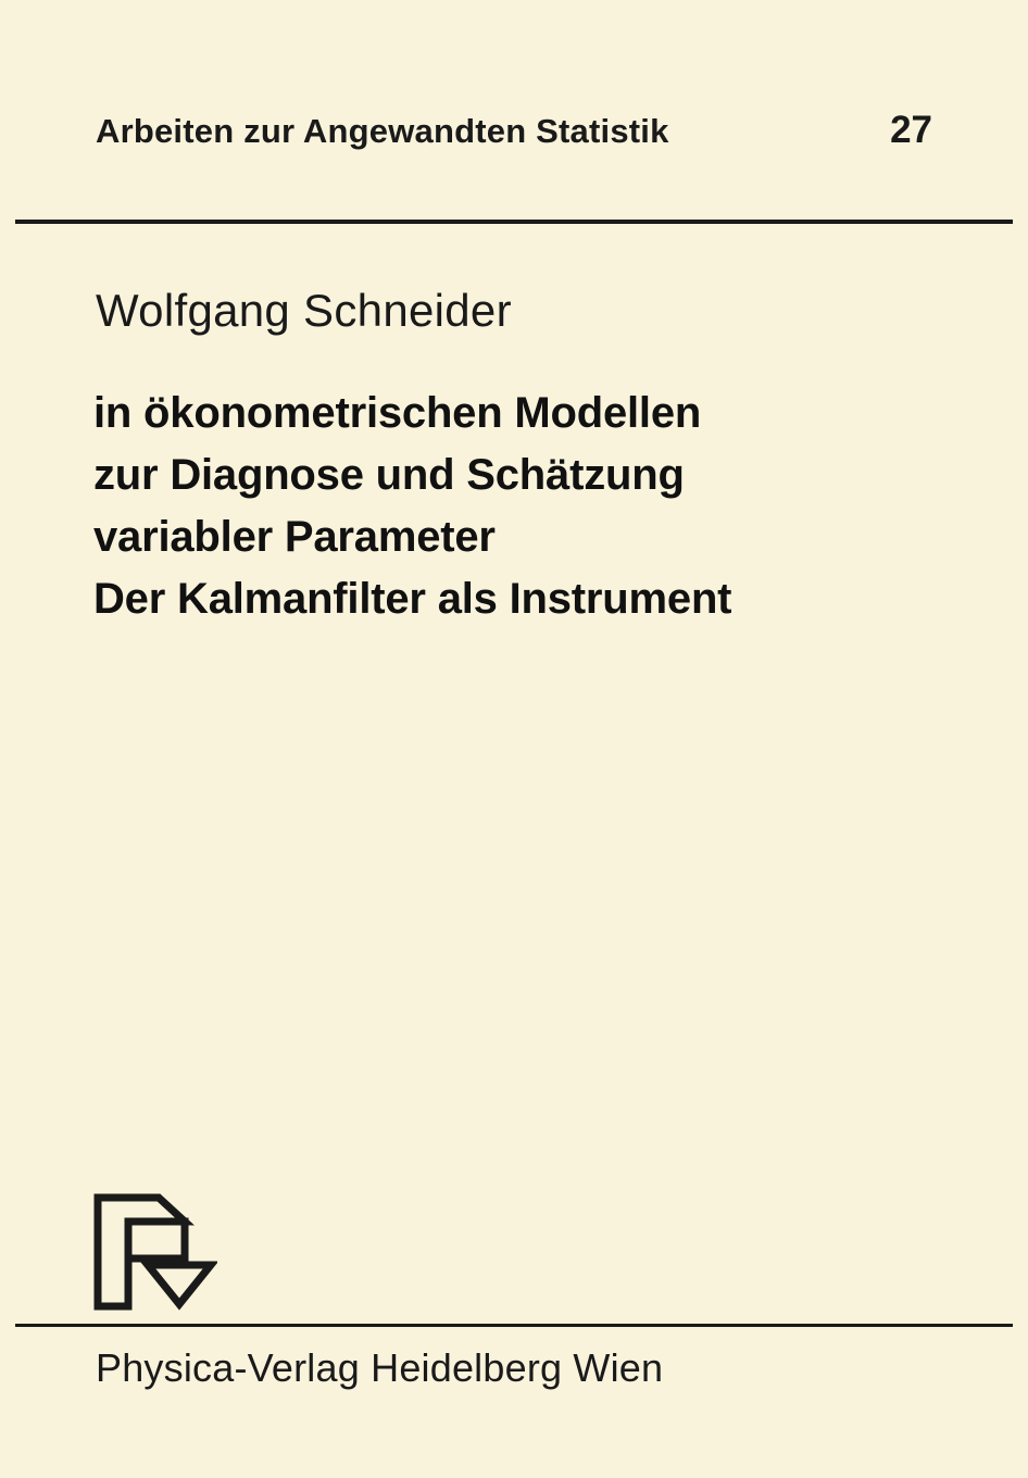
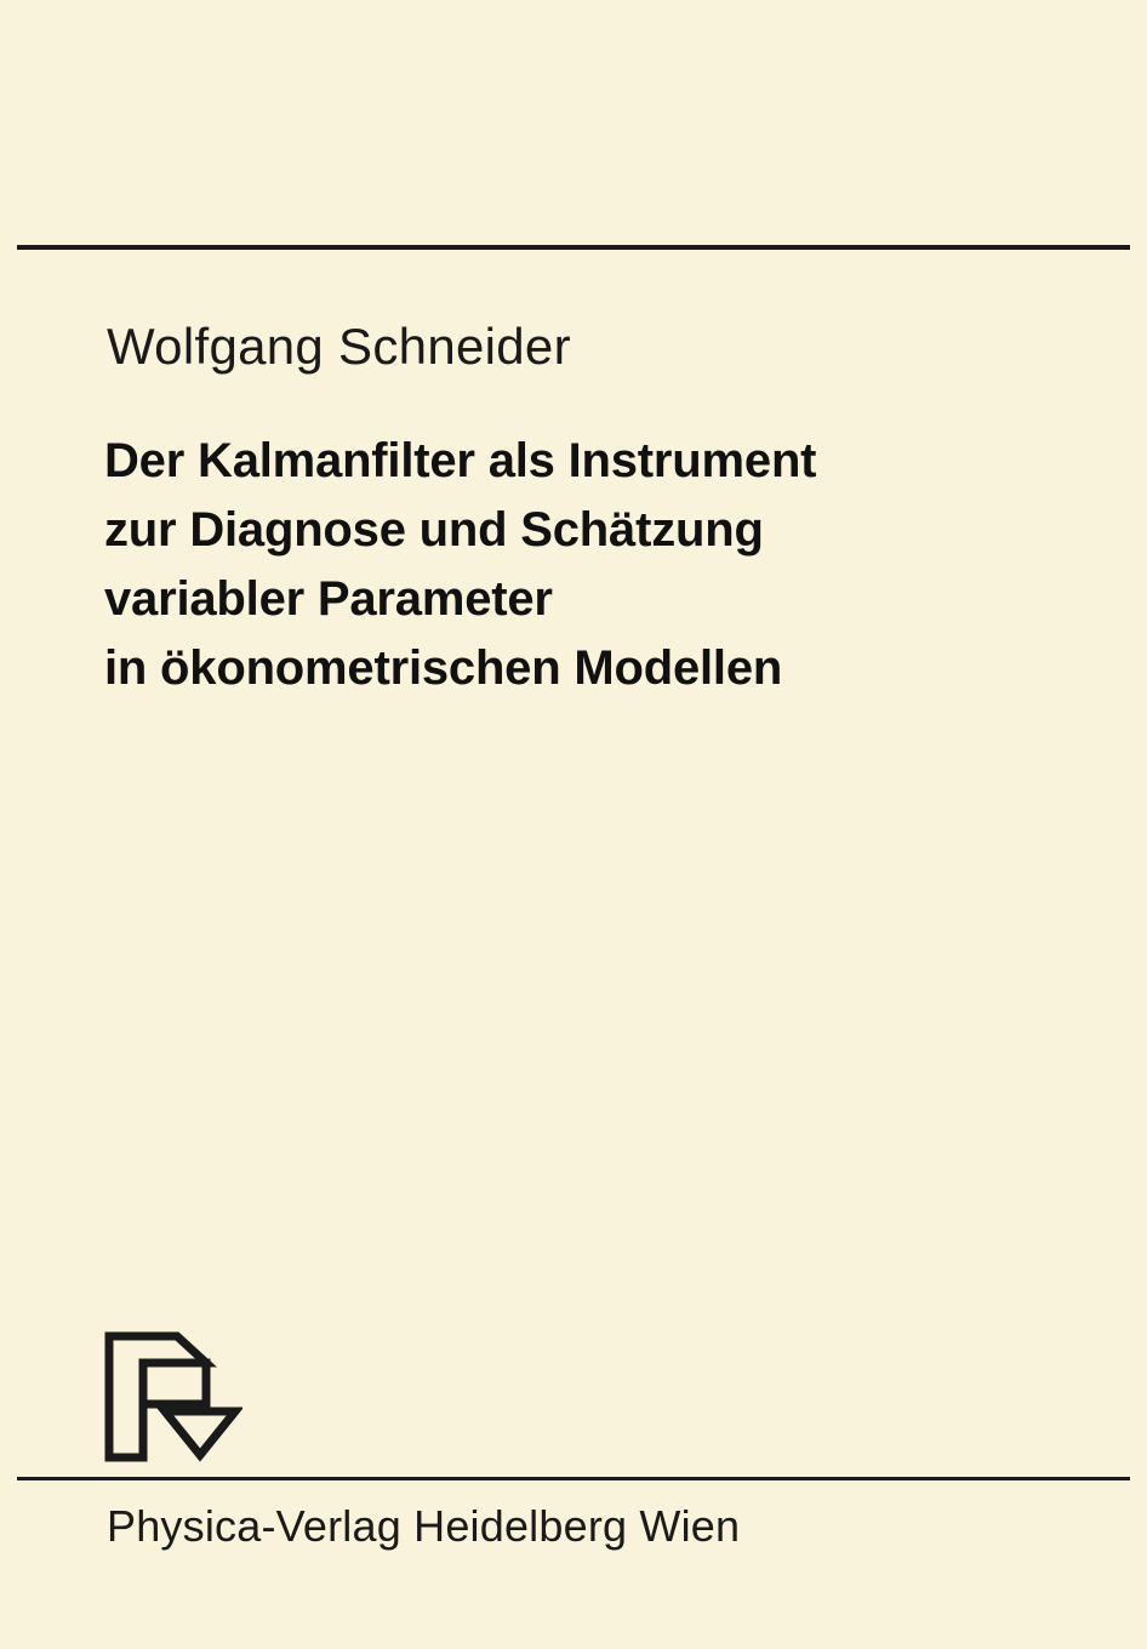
- Arbeiten zur Angewandten Statistik
- 27
  Wolfgang Schneider
- in ökonometrischen Modellen
+ Der Kalmanfilter als Instrument
  zur Diagnose und Schätzung
  variabler Parameter
- Der Kalmanfilter als Instrument
+ in ökonometrischen Modellen
  Physica-Verlag Heidelberg Wien
